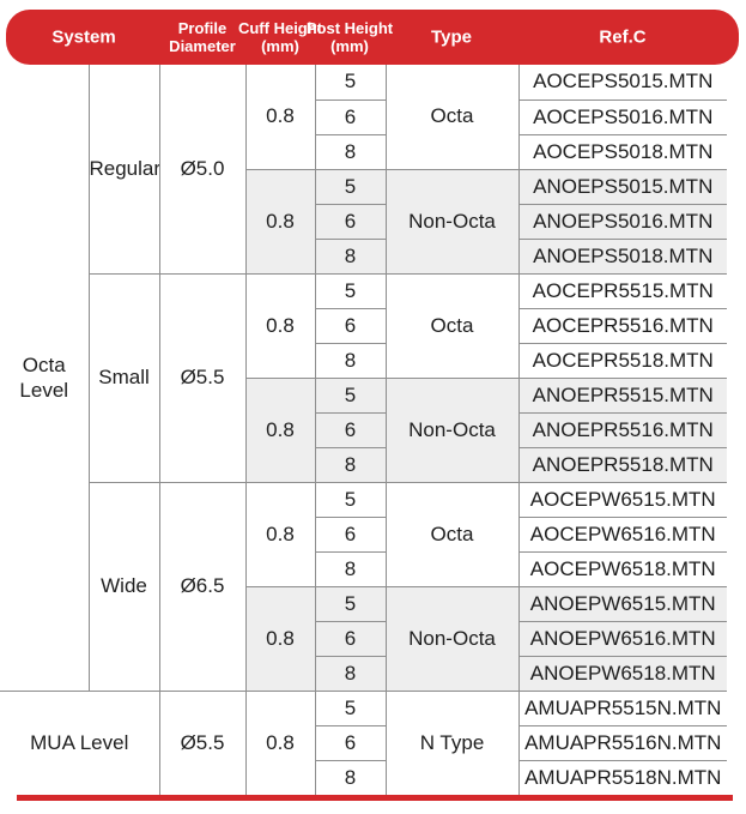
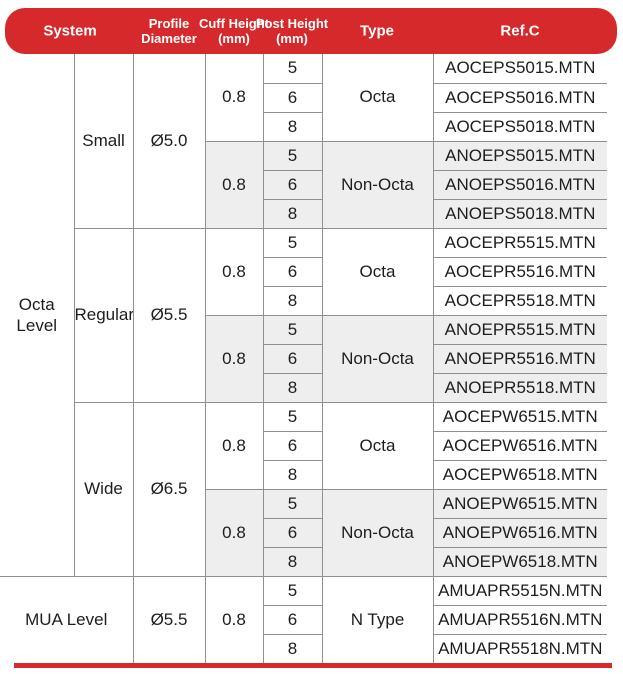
  System
  Profile
  Diameter
  Cuff Height
  (mm)
  Post Height
  (mm)
  Type
  Ref.C
- Octa Level	Regular	Ø5.0	0.8	5	Octa	AOCEPS5015.MTN
+ Octa Level	Small	Ø5.0	0.8	5	Octa	AOCEPS5015.MTN
  6	AOCEPS5016.MTN
  8	AOCEPS5018.MTN
  0.8	5	Non-Octa	ANOEPS5015.MTN
  6	ANOEPS5016.MTN
  8	ANOEPS5018.MTN
- Small	Ø5.5	0.8	5	Octa	AOCEPR5515.MTN
+ Regular	Ø5.5	0.8	5	Octa	AOCEPR5515.MTN
  6	AOCEPR5516.MTN
  8	AOCEPR5518.MTN
  0.8	5	Non-Octa	ANOEPR5515.MTN
  6	ANOEPR5516.MTN
  8	ANOEPR5518.MTN
  Wide	Ø6.5	0.8	5	Octa	AOCEPW6515.MTN
  6	AOCEPW6516.MTN
  8	AOCEPW6518.MTN
  0.8	5	Non-Octa	ANOEPW6515.MTN
  6	ANOEPW6516.MTN
  8	ANOEPW6518.MTN
  MUA Level	Ø5.5	0.8	5	N Type	AMUAPR5515N.MTN
  6	AMUAPR5516N.MTN
  8	AMUAPR5518N.MTN
